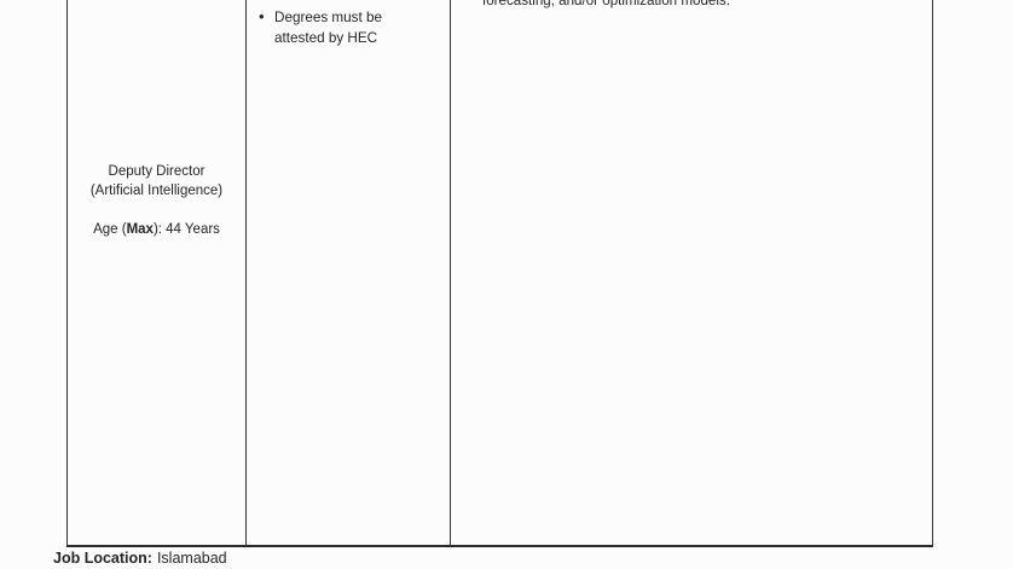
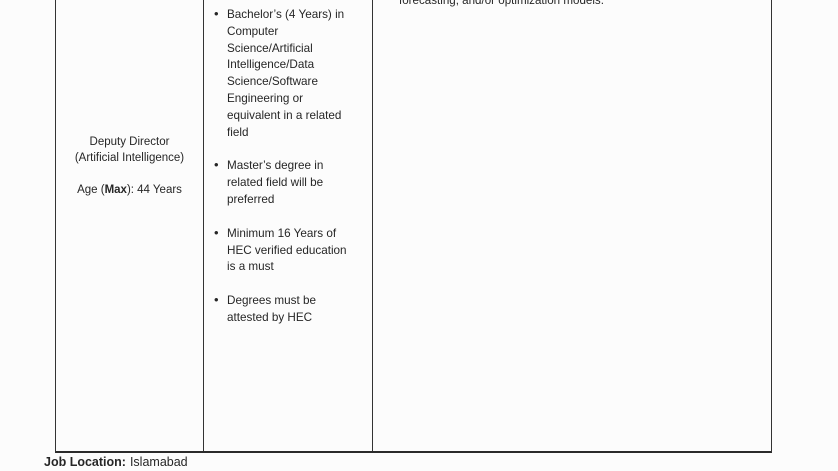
  Deputy Director
  (Artificial Intelligence)
  Age (Max): 44 Years
+ Bachelor’s (4 Years) in Computer Science/Artificial Intelligence/Data Science/Software Engineering or equivalent in a related field
+ Master’s degree in related field will be preferred
+ Minimum 16 Years of HEC verified education is a must
  Degrees must be attested by HEC
  forecasting, and/or optimization models.
  Job Location: Islamabad
